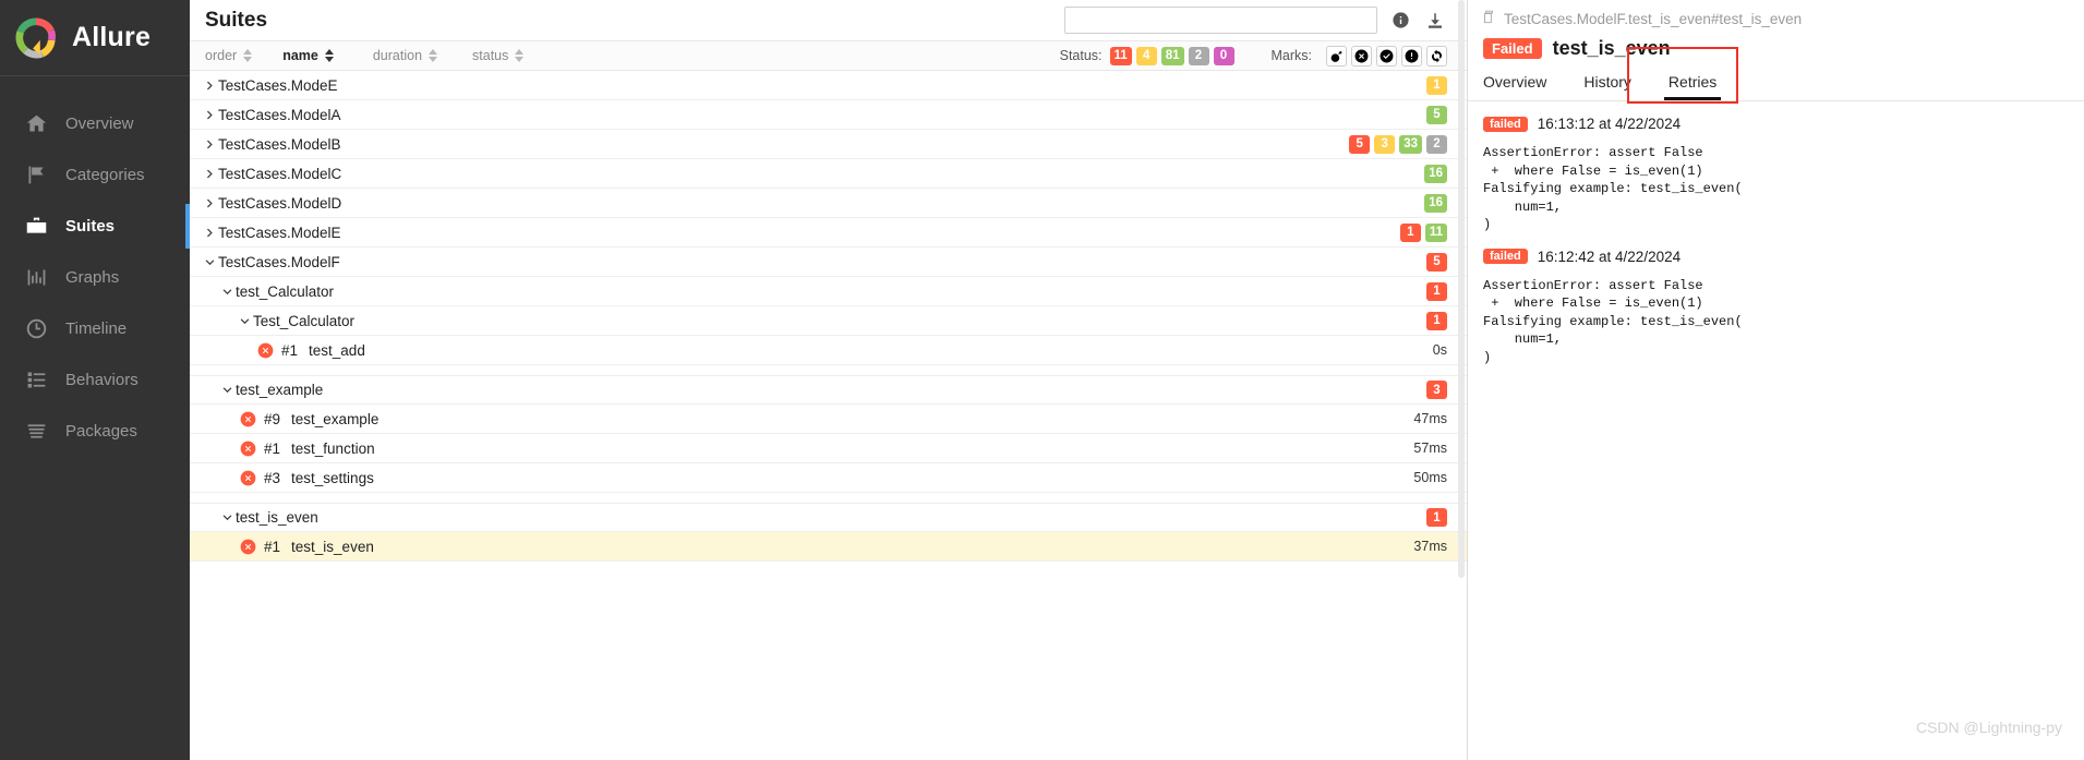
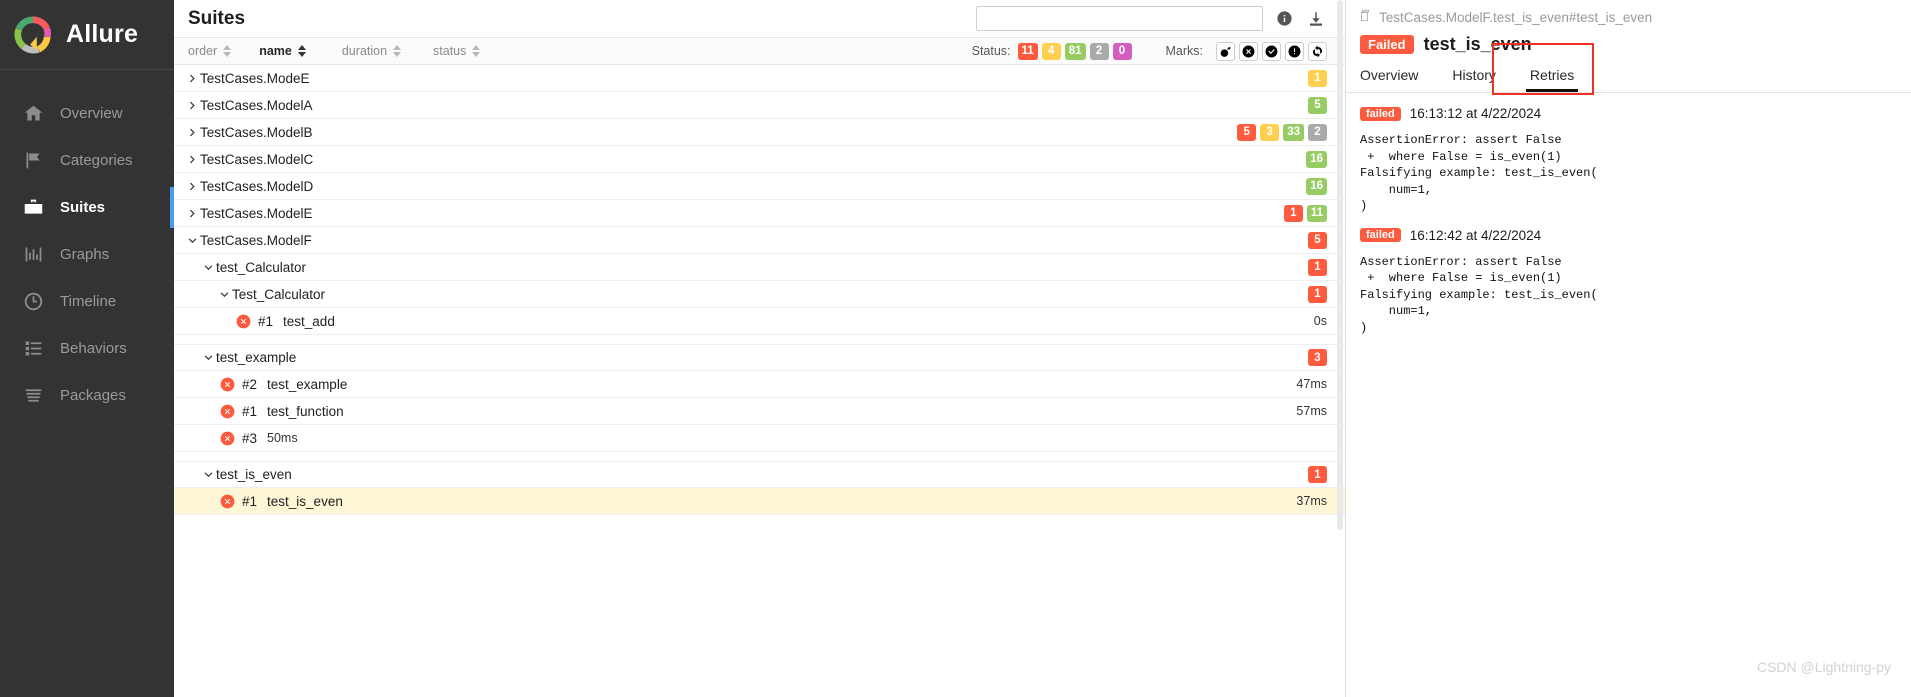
  Allure
  Overview
  Categories
  Suites
  Graphs
  Timeline
  Behaviors
  Packages
  Suites
  order
  name
  duration
  status
  Status:
  11
  4
  81
  2
  0
  Marks:
  TestCases.ModeE
  1
  TestCases.ModelA
  5
  TestCases.ModelB
  5
  3
  33
  2
  TestCases.ModelC
  16
  TestCases.ModelD
  16
  TestCases.ModelE
  1
  11
  TestCases.ModelF
  5
  test_Calculator
  1
  Test_Calculator
  1
  #1
  test_add
  0s
  test_example
  3
- #9
+ #2
  test_example
  47ms
  #1
  test_function
  57ms
  #3
- test_settings
  50ms
  test_is_even
  1
  #1
  test_is_even
  37ms
  TestCases.ModelF.test_is_even#test_is_even
  Failed
  test_is_even
  Overview
  History
  Retries
  failed
  16:13:12 at 4/22/2024
  AssertionError: assert False
  + where False = is_even(1)
  Falsifying example: test_is_even(
  num=1,
  )
  failed
  16:12:42 at 4/22/2024
  AssertionError: assert False
  + where False = is_even(1)
  Falsifying example: test_is_even(
  num=1,
  )
  CSDN @Lightning-py
